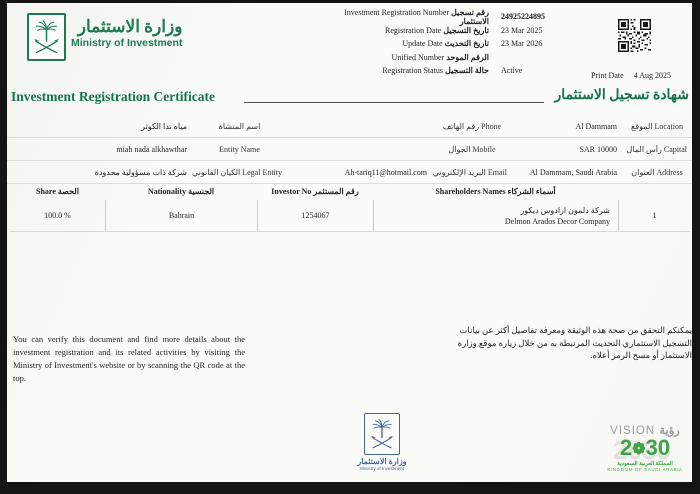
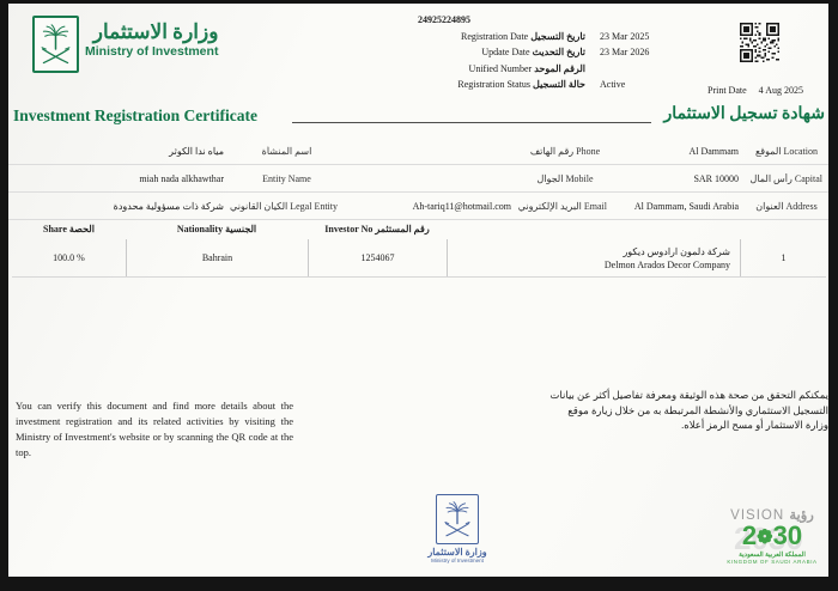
  وزارة الاستثمار
  Ministry of Investment
- Investment Registration Number رقم تسجيل الاستثمار
  24925224895
  Registration Date تاريخ التسجيل
  23 Mar 2025
  Update Date تاريخ التحديث
  23 Mar 2026
  Unified Number الرقم الموحد
  Registration Status حالة التسجيل
  Active
  Print Date 4 Aug 2025
  Investment Registration Certificate
  شهادة تسجيل الاستثمار
  Location الموقع
  Al Dammam
  Phone رقم الهاتف
  اسم المنشأة
  مياه ندا الكوثر
  Capital رأس المال
  10000 SAR
  Mobile الجوال
  Entity Name
  miah nada alkhawthar
  Address العنوان
  Al Dammam, Saudi Arabia
  Email البريد الإلكتروني
  Ah-tariq11@hotmail.com
  Legal Entity الكيان القانوني
  شركة ذات مسؤولية محدودة
  Share الحصة
  Nationality الجنسية
  Investor No رقم المستثمر
- Shareholders Names أسماء الشركاء
  100.0 %
  Bahrain
  1254067
  شركة دلمون ارادوس ديكور
  Delmon Arados Decor Company
  1
  You can verify this document and find more details about the investment registration and its related activities by visiting the Ministry of Investment's website or by scanning the QR code at the top.
- يمكنكم التحقق من صحة هذه الوثيقة ومعرفة تفاصيل أكثر عن بيانات التسجيل الاستثماري التحديث المرتبطة به من خلال زيارة موقع وزارة الاستثمار أو مسح الرمز أعلاه.
+ يمكنكم التحقق من صحة هذه الوثيقة ومعرفة تفاصيل أكثر عن بيانات التسجيل الاستثماري والأنشطة المرتبطة به من خلال زيارة موقع وزارة الاستثمار أو مسح الرمز أعلاه.
  وزارة الاستثمار
  2030
  VISION رؤية
  2❁30
